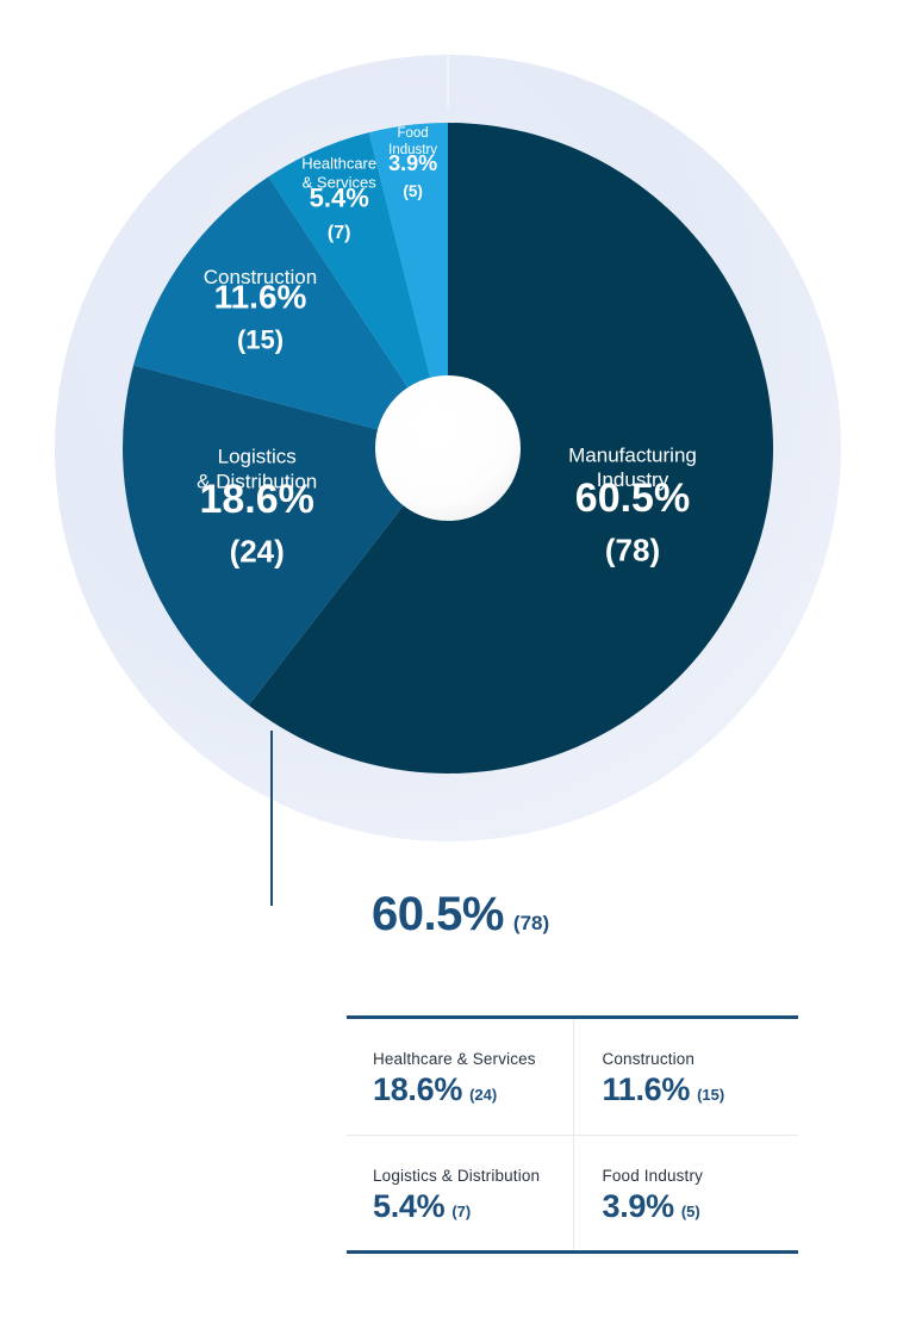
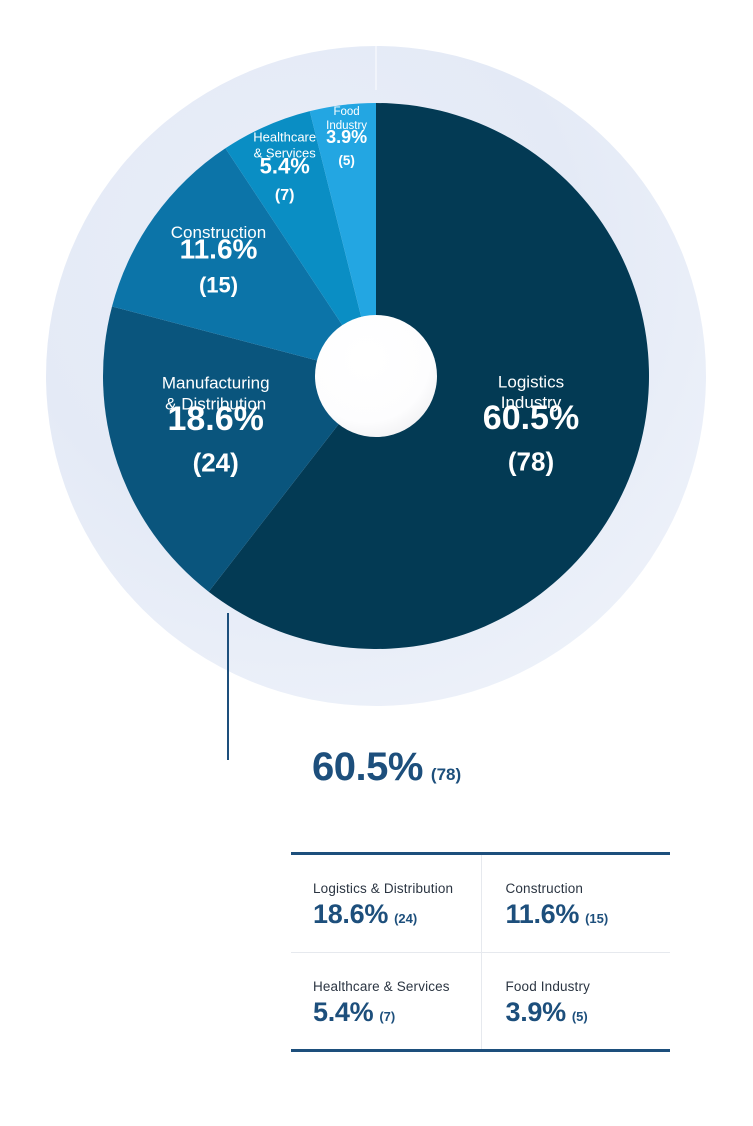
- Manufacturing
+ Logistics
  Industry
  60.5%
  (78)
- Logistics
+ Manufacturing
  & Distribution
  18.6%
  (24)
  Construction
  11.6%
  (15)
  Healthcare
  & Services
  5.4%
  (7)
  Food
  Industry
  3.9%
  (5)
  60.5%
  (78)
- Healthcare & Services
+ Logistics & Distribution
  18.6%
  (24)
  Construction
  11.6%
  (15)
- Logistics & Distribution
+ Healthcare & Services
  5.4%
  (7)
  Food Industry
  3.9%
  (5)
